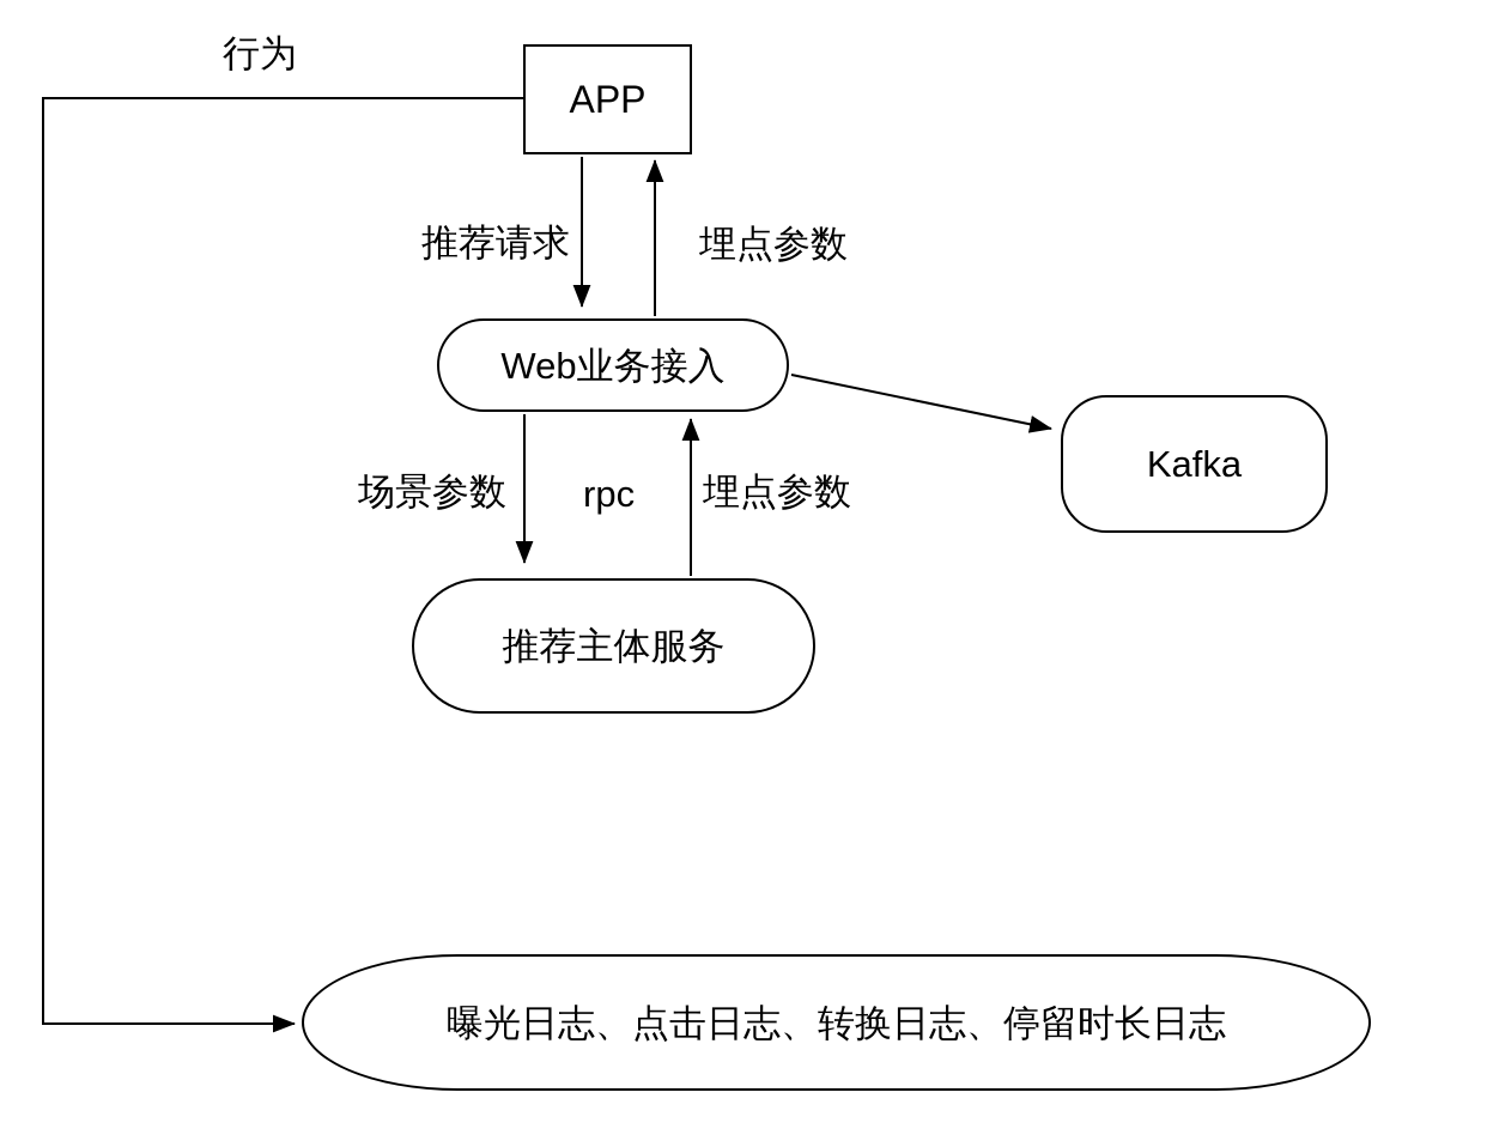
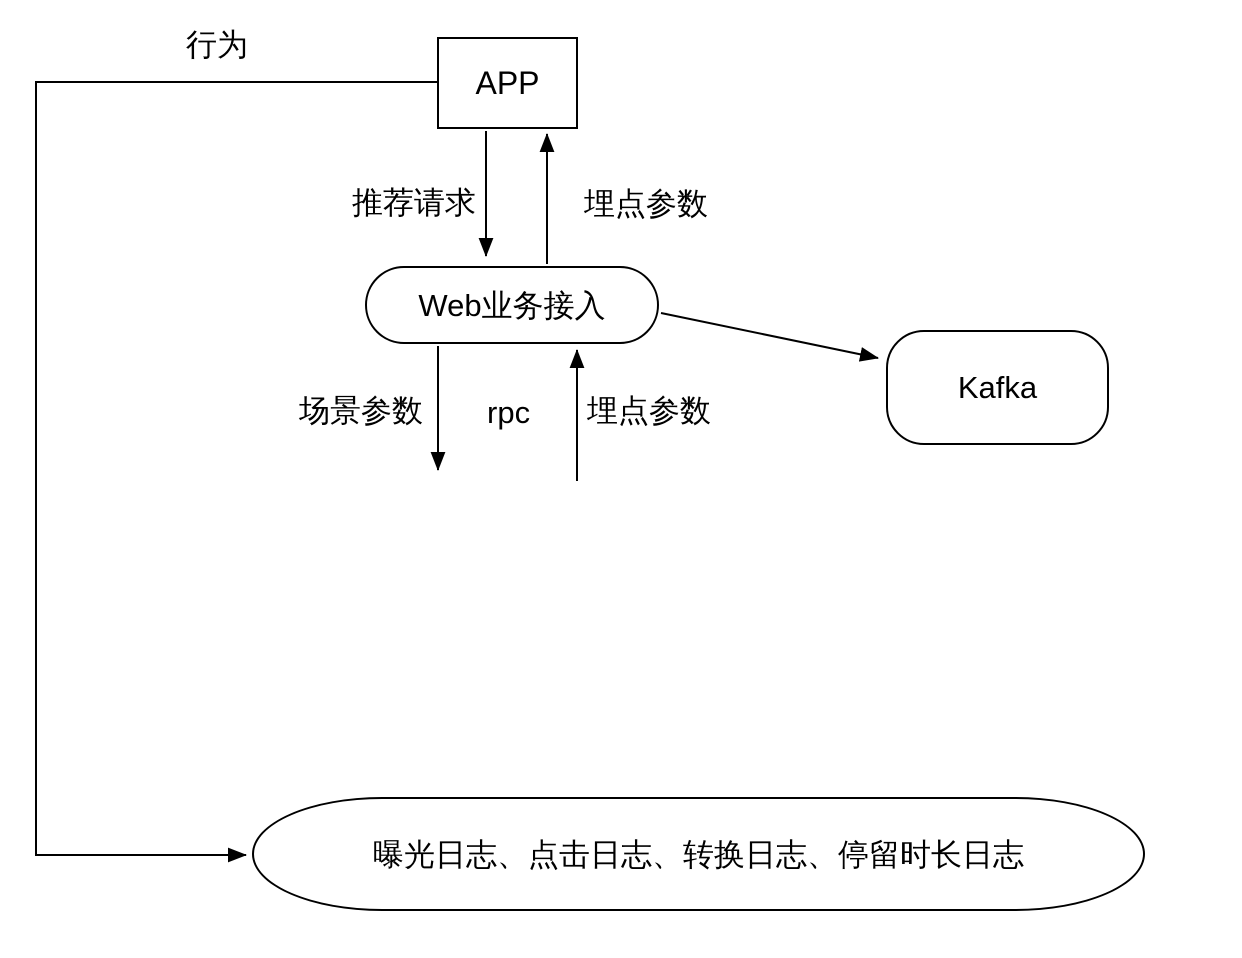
  APP
  Web业务接入
  Kafka
- 推荐主体服务
  曝光日志、点击日志、转换日志、停留时长日志
  行为
  推荐请求
  埋点参数
  场景参数
  rpc
  埋点参数
